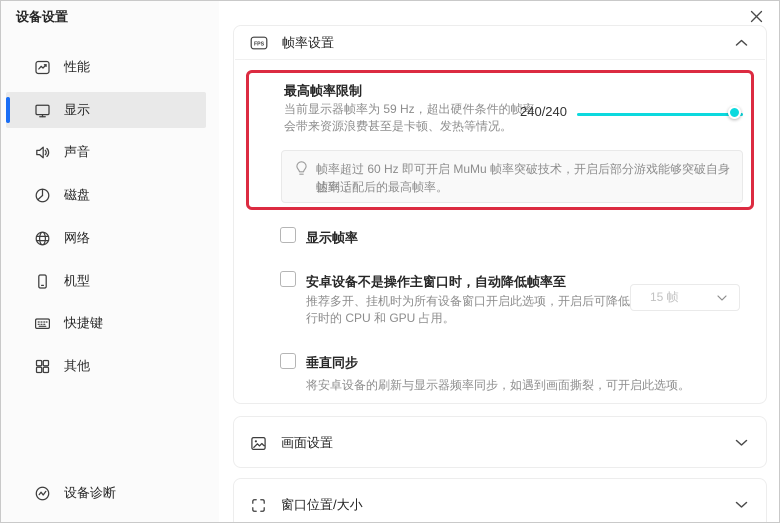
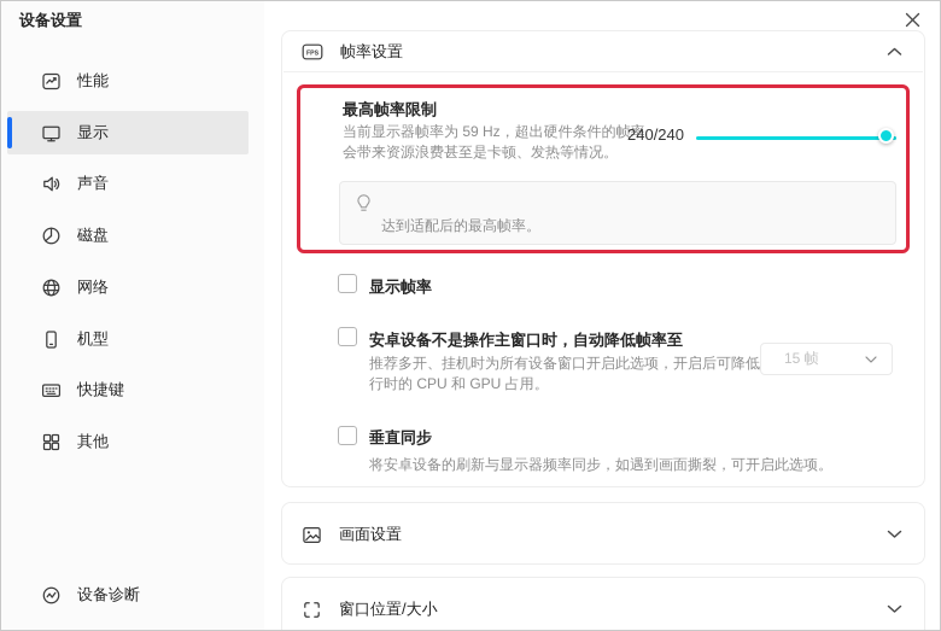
  设备设置
  性能
  显示
  声音
  磁盘
  网络
  机型
  快捷键
  其他
  设备诊断
  帧率设置
  最高帧率限制
  当前显示器帧率为 59 Hz，超出硬件条件的帧率
  会带来资源浪费甚至是卡顿、发热等情况。
  240/240
- 帧率超过 60 Hz 即可开启 MuMu 帧率突破技术，开启后部分游戏能够突破自身帧率，
  达到适配后的最高帧率。
  显示帧率
  安卓设备不是操作主窗口时，自动降低帧率至
  推荐多开、挂机时为所有设备窗口开启此选项，开启后可降低
  行时的 CPU 和 GPU 占用。
  15 帧
  垂直同步
  将安卓设备的刷新与显示器频率同步，如遇到画面撕裂，可开启此选项。
  画面设置
  窗口位置/大小
